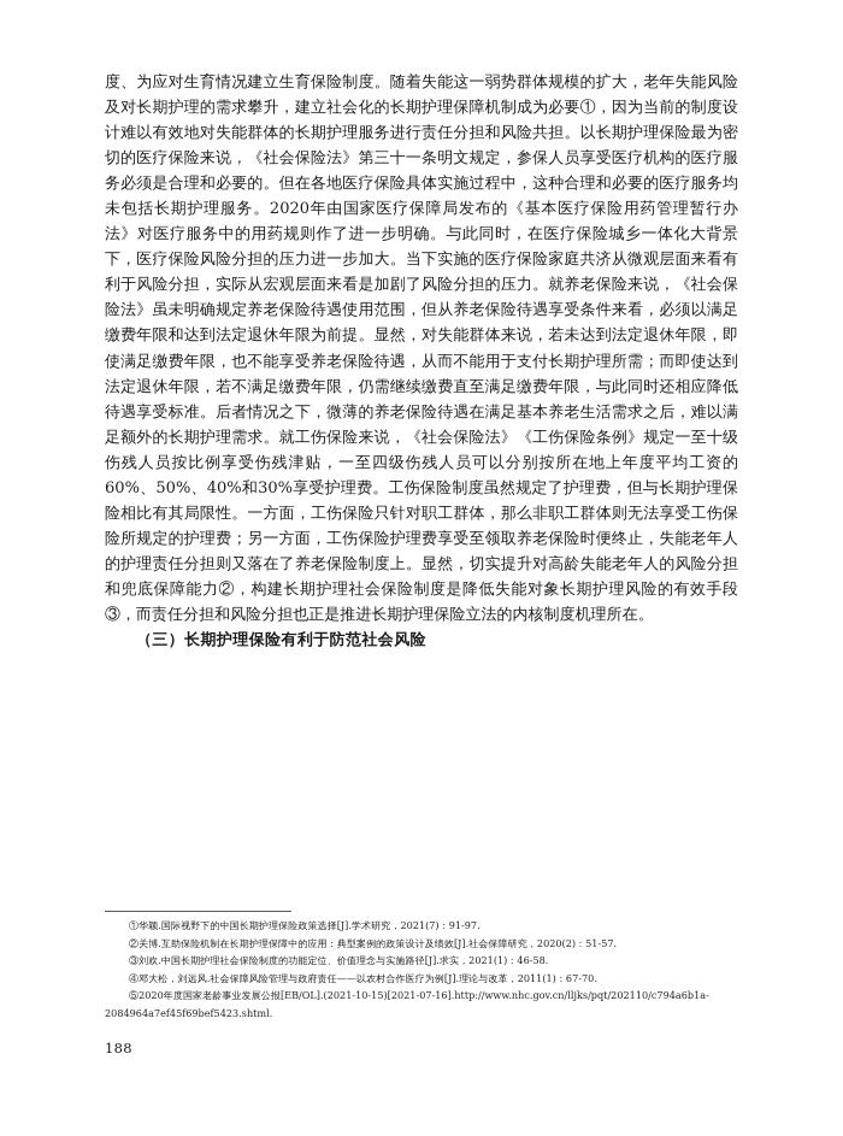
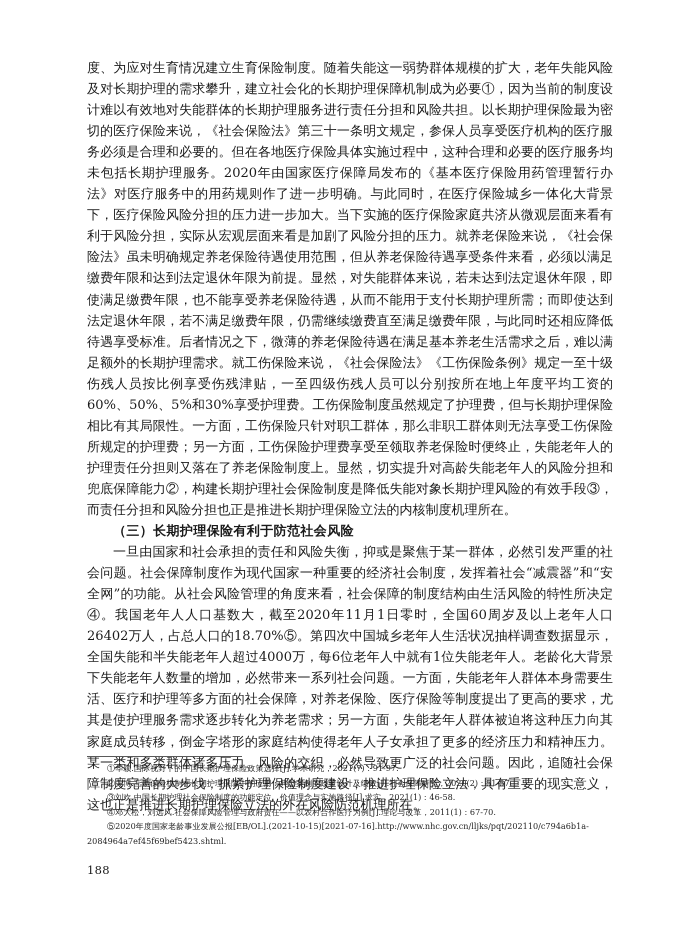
- 度、为应对生育情况建立生育保险制度。随着失能这一弱势群体规模的扩大，老年失能风险及对长期护理的需求攀升，建立社会化的长期护理保障机制成为必要①，因为当前的制度设计难以有效地对失能群体的长期护理服务进行责任分担和风险共担。以长期护理保险最为密切的医疗保险来说，《社会保险法》第三十一条明文规定，参保人员享受医疗机构的医疗服务必须是合理和必要的。但在各地医疗保险具体实施过程中，这种合理和必要的医疗服务均未包括长期护理服务。2020年由国家医疗保障局发布的《基本医疗保险用药管理暂行办法》对医疗服务中的用药规则作了进一步明确。与此同时，在医疗保险城乡一体化大背景下，医疗保险风险分担的压力进一步加大。当下实施的医疗保险家庭共济从微观层面来看有利于风险分担，实际从宏观层面来看是加剧了风险分担的压力。就养老保险来说，《社会保险法》虽未明确规定养老保险待遇使用范围，但从养老保险待遇享受条件来看，必须以满足缴费年限和达到法定退休年限为前提。显然，对失能群体来说，若未达到法定退休年限，即使满足缴费年限，也不能享受养老保险待遇，从而不能用于支付长期护理所需；而即使达到法定退休年限，若不满足缴费年限，仍需继续缴费直至满足缴费年限，与此同时还相应降低待遇享受标准。后者情况之下，微薄的养老保险待遇在满足基本养老生活需求之后，难以满足额外的长期护理需求。就工伤保险来说，《社会保险法》《工伤保险条例》规定一至十级伤残人员按比例享受伤残津贴，一至四级伤残人员可以分别按所在地上年度平均工资的60%、50%、40%和30%享受护理费。工伤保险制度虽然规定了护理费，但与长期护理保险相比有其局限性。一方面，工伤保险只针对职工群体，那么非职工群体则无法享受工伤保险所规定的护理费；另一方面，工伤保险护理费享受至领取养老保险时便终止，失能老年人的护理责任分担则又落在了养老保险制度上。显然，切实提升对高龄失能老年人的风险分担和兜底保障能力②，构建长期护理社会保险制度是降低失能对象长期护理风险的有效手段③，而责任分担和风险分担也正是推进长期护理保险立法的内核制度机理所在。
+ 度、为应对生育情况建立生育保险制度。随着失能这一弱势群体规模的扩大，老年失能风险及对长期护理的需求攀升，建立社会化的长期护理保障机制成为必要①，因为当前的制度设计难以有效地对失能群体的长期护理服务进行责任分担和风险共担。以长期护理保险最为密切的医疗保险来说，《社会保险法》第三十一条明文规定，参保人员享受医疗机构的医疗服务必须是合理和必要的。但在各地医疗保险具体实施过程中，这种合理和必要的医疗服务均未包括长期护理服务。2020年由国家医疗保障局发布的《基本医疗保险用药管理暂行办法》对医疗服务中的用药规则作了进一步明确。与此同时，在医疗保险城乡一体化大背景下，医疗保险风险分担的压力进一步加大。当下实施的医疗保险家庭共济从微观层面来看有利于风险分担，实际从宏观层面来看是加剧了风险分担的压力。就养老保险来说，《社会保险法》虽未明确规定养老保险待遇使用范围，但从养老保险待遇享受条件来看，必须以满足缴费年限和达到法定退休年限为前提。显然，对失能群体来说，若未达到法定退休年限，即使满足缴费年限，也不能享受养老保险待遇，从而不能用于支付长期护理所需；而即使达到法定退休年限，若不满足缴费年限，仍需继续缴费直至满足缴费年限，与此同时还相应降低待遇享受标准。后者情况之下，微薄的养老保险待遇在满足基本养老生活需求之后，难以满足额外的长期护理需求。就工伤保险来说，《社会保险法》《工伤保险条例》规定一至十级伤残人员按比例享受伤残津贴，一至四级伤残人员可以分别按所在地上年度平均工资的60%、50%、5%和30%享受护理费。工伤保险制度虽然规定了护理费，但与长期护理保险相比有其局限性。一方面，工伤保险只针对职工群体，那么非职工群体则无法享受工伤保险所规定的护理费；另一方面，工伤保险护理费享受至领取养老保险时便终止，失能老年人的护理责任分担则又落在了养老保险制度上。显然，切实提升对高龄失能老年人的风险分担和兜底保障能力②，构建长期护理社会保险制度是降低失能对象长期护理风险的有效手段③，而责任分担和风险分担也正是推进长期护理保险立法的内核制度机理所在。
  （三）长期护理保险有利于防范社会风险
+ 一旦由国家和社会承担的责任和风险失衡，抑或是聚焦于某一群体，必然引发严重的社会问题。社会保障制度作为现代国家一种重要的经济社会制度，发挥着社会“减震器”和“安全网”的功能。从社会风险管理的角度来看，社会保障的制度结构由生活风险的特性所决定④。我国老年人人口基数大，截至2020年11月1日零时，全国60周岁及以上老年人口26402万人，占总人口的18.70%⑤。第四次中国城乡老年人生活状况抽样调查数据显示，全国失能和半失能老年人超过4000万，每6位老年人中就有1位失能老年人。老龄化大背景下失能老年人数量的增加，必然带来一系列社会问题。一方面，失能老年人群体本身需要生活、医疗和护理等多方面的社会保障，对养老保险、医疗保险等制度提出了更高的要求，尤其是使护理服务需求逐步转化为养老需求；另一方面，失能老年人群体被迫将这种压力向其家庭成员转移，倒金字塔形的家庭结构使得老年人子女承担了更多的经济压力和精神压力。某一类和多类群体诸多压力、风险的交织，必然导致更广泛的社会问题。因此，追随社会保障制度完善的大步伐，抓紧护理保险制度建设，推进护理保险立法，具有重要的现实意义，这也正是推进长期护理保险立法的外在风险防范机理所在。
  ①华颖.国际视野下的中国长期护理保险政策选择[J].学术研究，2021(7)：91-97.
  ②关博.互助保险机制在长期护理保障中的应用：典型案例的政策设计及绩效[J].社会保障研究，2020(2)：51-57.
  ③刘欢.中国长期护理社会保险制度的功能定位、价值理念与实施路径[J].求实，2021(1)：46-58.
  ④邓大松，刘远风.社会保障风险管理与政府责任——以农村合作医疗为例[J].理论与改革，2011(1)：67-70.
  ⑤2020年度国家老龄事业发展公报[EB/OL].(2021-10-15)[2021-07-16].http://www.nhc.gov.cn/lljks/pqt/202110/c794a6b1a-
  2084964a7ef45f69bef5423.shtml.
  188
